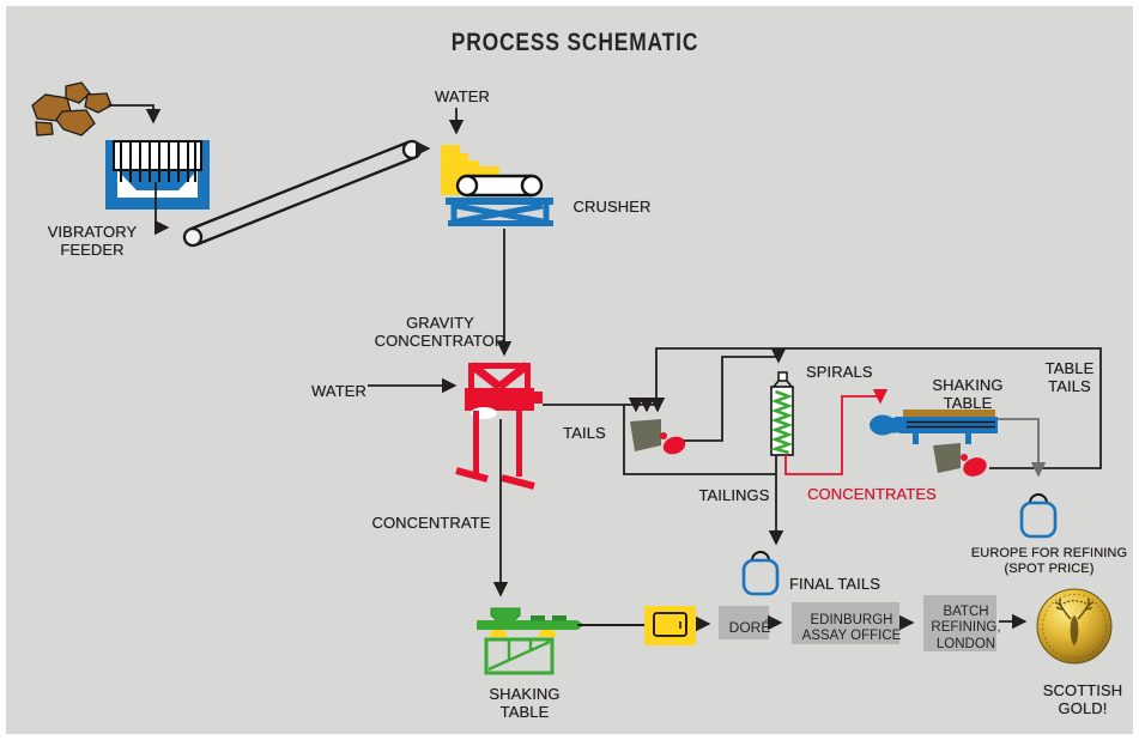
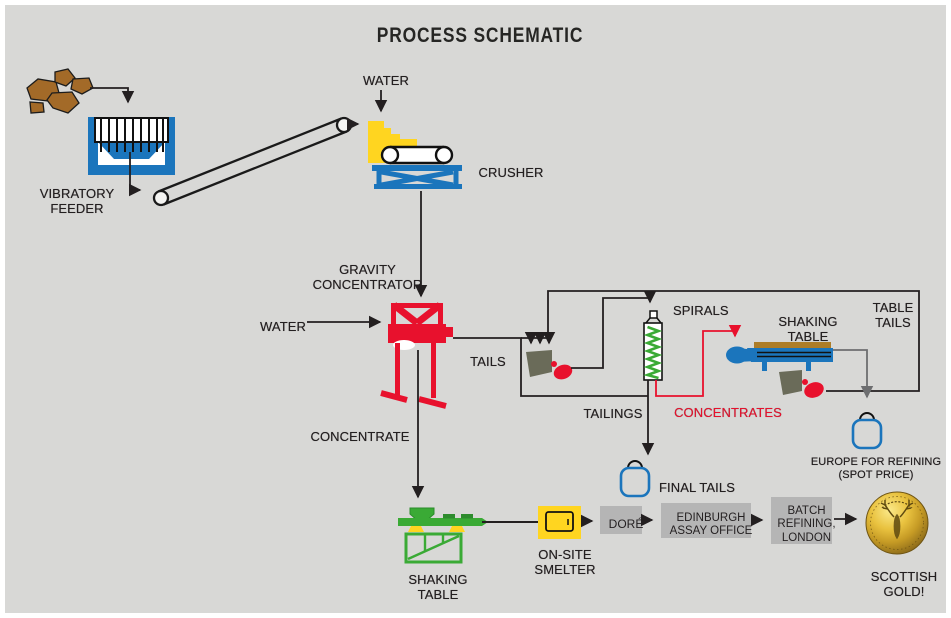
  PROCESS SCHEMATIC
  WATER
  CRUSHER
  VIBRATORY
  FEEDER
  GRAVITY
  CONCENTRATOR
  WATER
  TAILS
  SPIRALS
  SHAKING
  TABLE
  TABLE
  TAILS
  TAILINGS
  CONCENTRATES
  CONCENTRATE
  FINAL TAILS
  EUROPE FOR REFINING
  (SPOT PRICE)
  SHAKING
  TABLE
+ ON-SITE
+ SMELTER
  DORÉ
  EDINBURGH
  ASSAY OFFICE
  BATCH
  REFINING,
  LONDON
  SCOTTISH
  GOLD!
